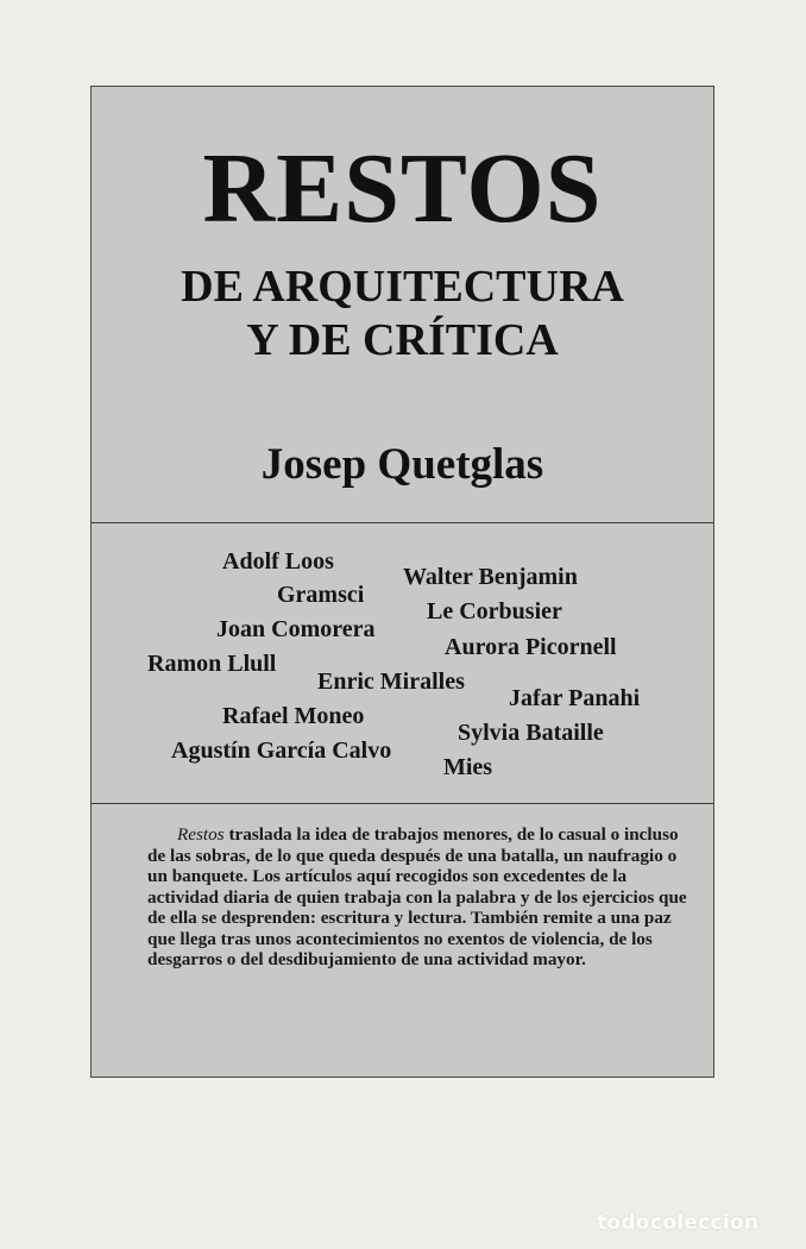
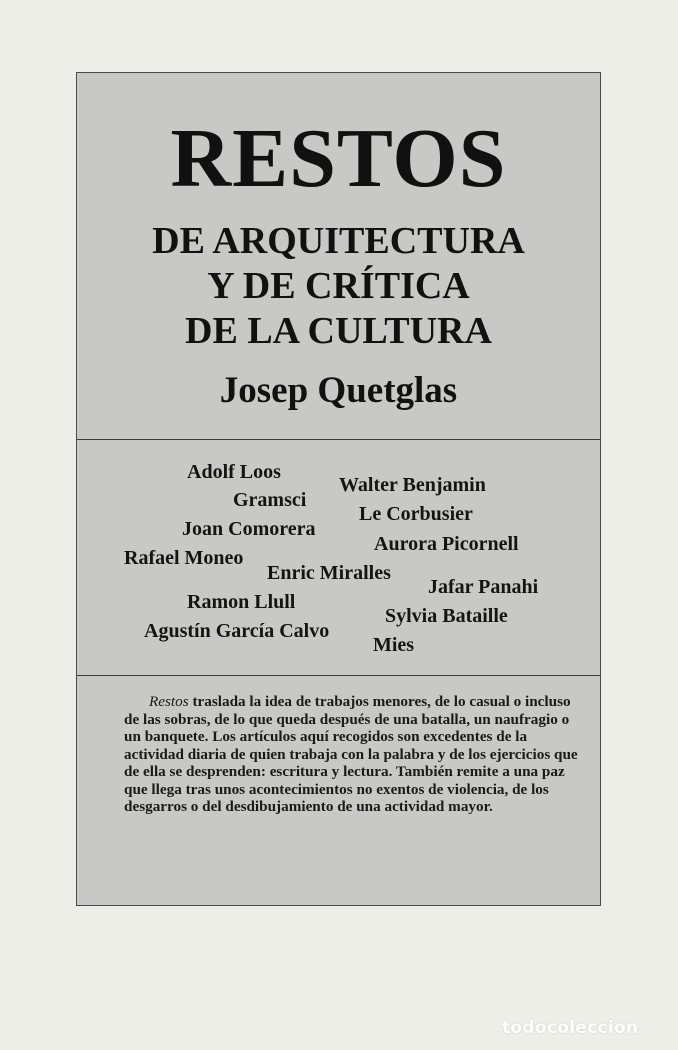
  RESTOS
  DE ARQUITECTURA
  Y DE CRÍTICA
+ DE LA CULTURA
  Josep Quetglas
  Adolf Loos
  Walter Benjamin
  Gramsci
  Le Corbusier
  Joan Comorera
  Aurora Picornell
- Ramon Llull
+ Rafael Moneo
  Enric Miralles
  Jafar Panahi
- Rafael Moneo
+ Ramon Llull
  Sylvia Bataille
  Agustín García Calvo
  Mies
  Restos traslada la idea de trabajos menores, de lo casual o incluso de las sobras, de lo que queda después de una batalla, un naufragio o un banquete. Los artículos aquí recogidos son excedentes de la actividad diaria de quien trabaja con la palabra y de los ejercicios que de ella se desprenden: escritura y lectura. También remite a una paz que llega tras unos acontecimientos no exentos de violencia, de los desgarros o del desdibujamiento de una actividad mayor.
  todocoleccion
